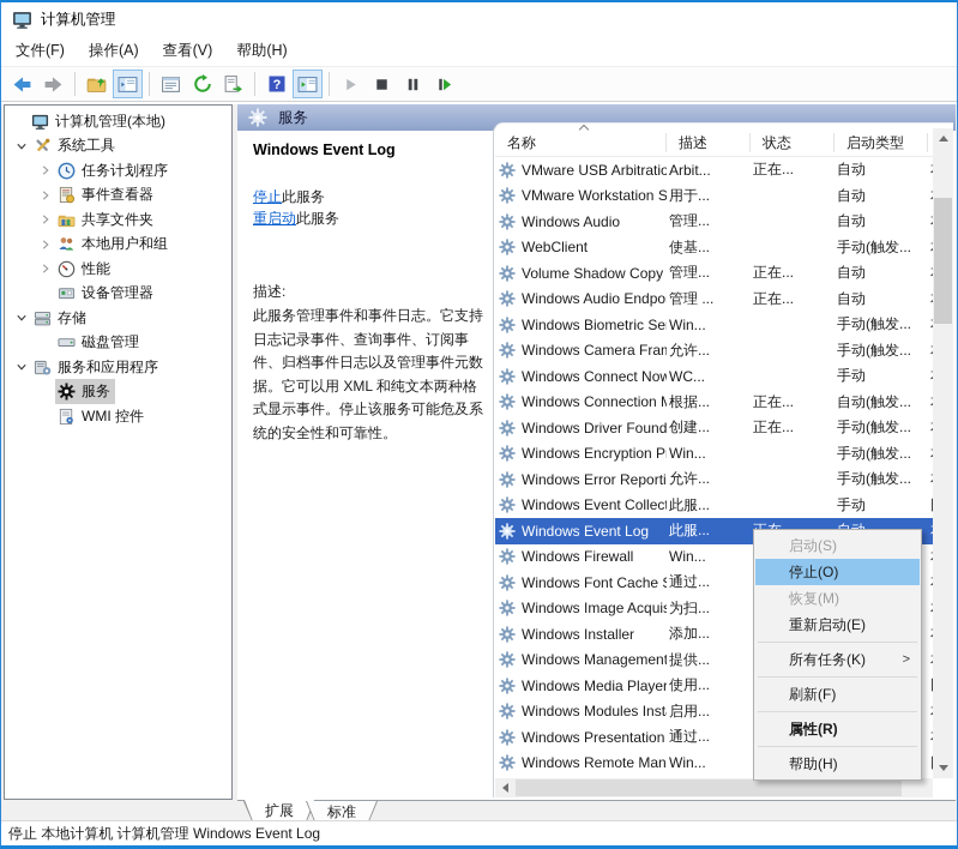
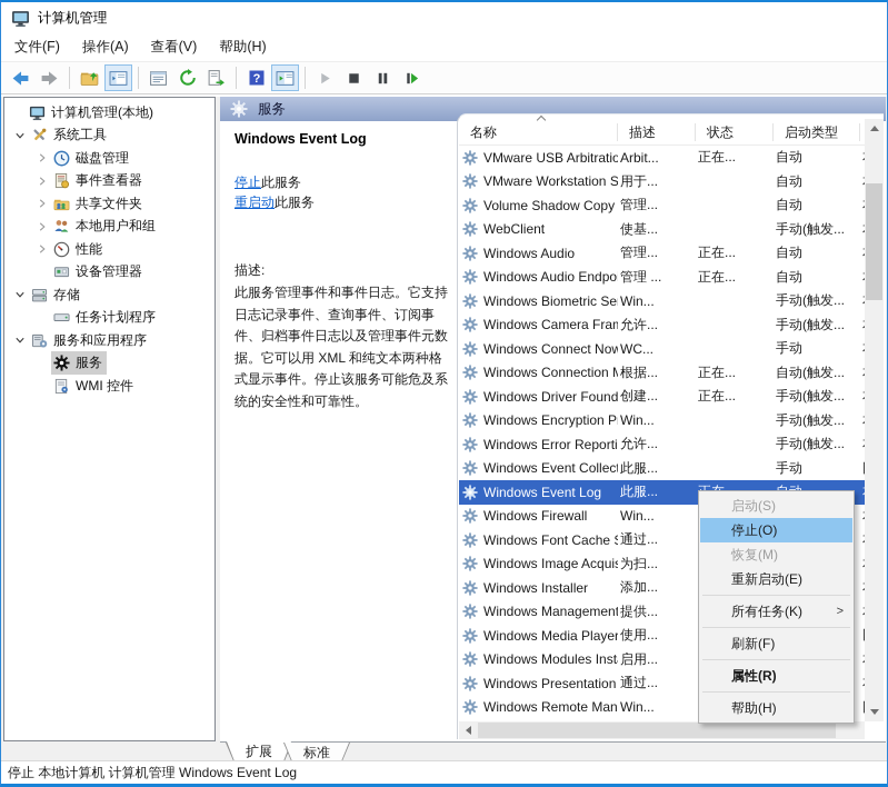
  计算机管理
  文件(F)
  操作(A)
  查看(V)
  帮助(H)
  计算机管理(本地)
  系统工具
- 任务计划程序
+ 磁盘管理
  事件查看器
  共享文件夹
  本地用户和组
  性能
  设备管理器
  存储
- 磁盘管理
+ 任务计划程序
  服务和应用程序
  服务
  WMI 控件
  服务
  Windows Event Log
  停止此服务
  重启动此服务
  描述:
  此服务管理事件和事件日志。它支持日志记录事件、查询事件、订阅事件、归档事件日志以及管理事件元数据。它可以用 XML 和纯文本两种格式显示事件。停止该服务可能危及系统的安全性和可靠性。
  名称
  描述
  状态
  启动类型
  VMware USB Arbitratio
  Arbit...
  正在...
  自动
  VMware Workstation S
  用于...
  自动
- Windows Audio
+ Volume Shadow Copy
  管理...
  自动
  WebClient
  使基...
  手动(触发...
- Volume Shadow Copy
+ Windows Audio
  管理...
  正在...
  自动
  Windows Audio Endpo
  管理 ...
  正在...
  自动
  Windows Biometric Se
  Win...
  手动(触发...
  Windows Camera Fra
  允许...
  手动(触发...
  Windows Connect Now
  WC...
  手动
  Windows Connection
  根据...
  正在...
  自动(触发...
  Windows Driver Found
  创建...
  正在...
  手动(触发...
  Windows Encryption P
  Win...
  手动(触发...
  Windows Error Reporti
  允许...
  手动(触发...
  Windows Event Collec
  此服...
  手动
  Windows Event Log
  此服...
  Windows Firewall
  Win...
  Windows Font Cache
  通过...
  Windows Image Acqui
  为扫...
  Windows Installer
  添加...
  Windows Management
  提供...
  Windows Media Player
  使用...
  Windows Modules Inst
  启用...
  Windows Presentation
  通过...
  Windows Remote Man
  Win...
  扩展
  标准
  停止 本地计算机 计算机管理 Windows Event Log
  启动(S)
  停止(O)
  恢复(M)
  重新启动(E)
  所有任务(K)
  >
  刷新(F)
  属性(R)
  帮助(H)
